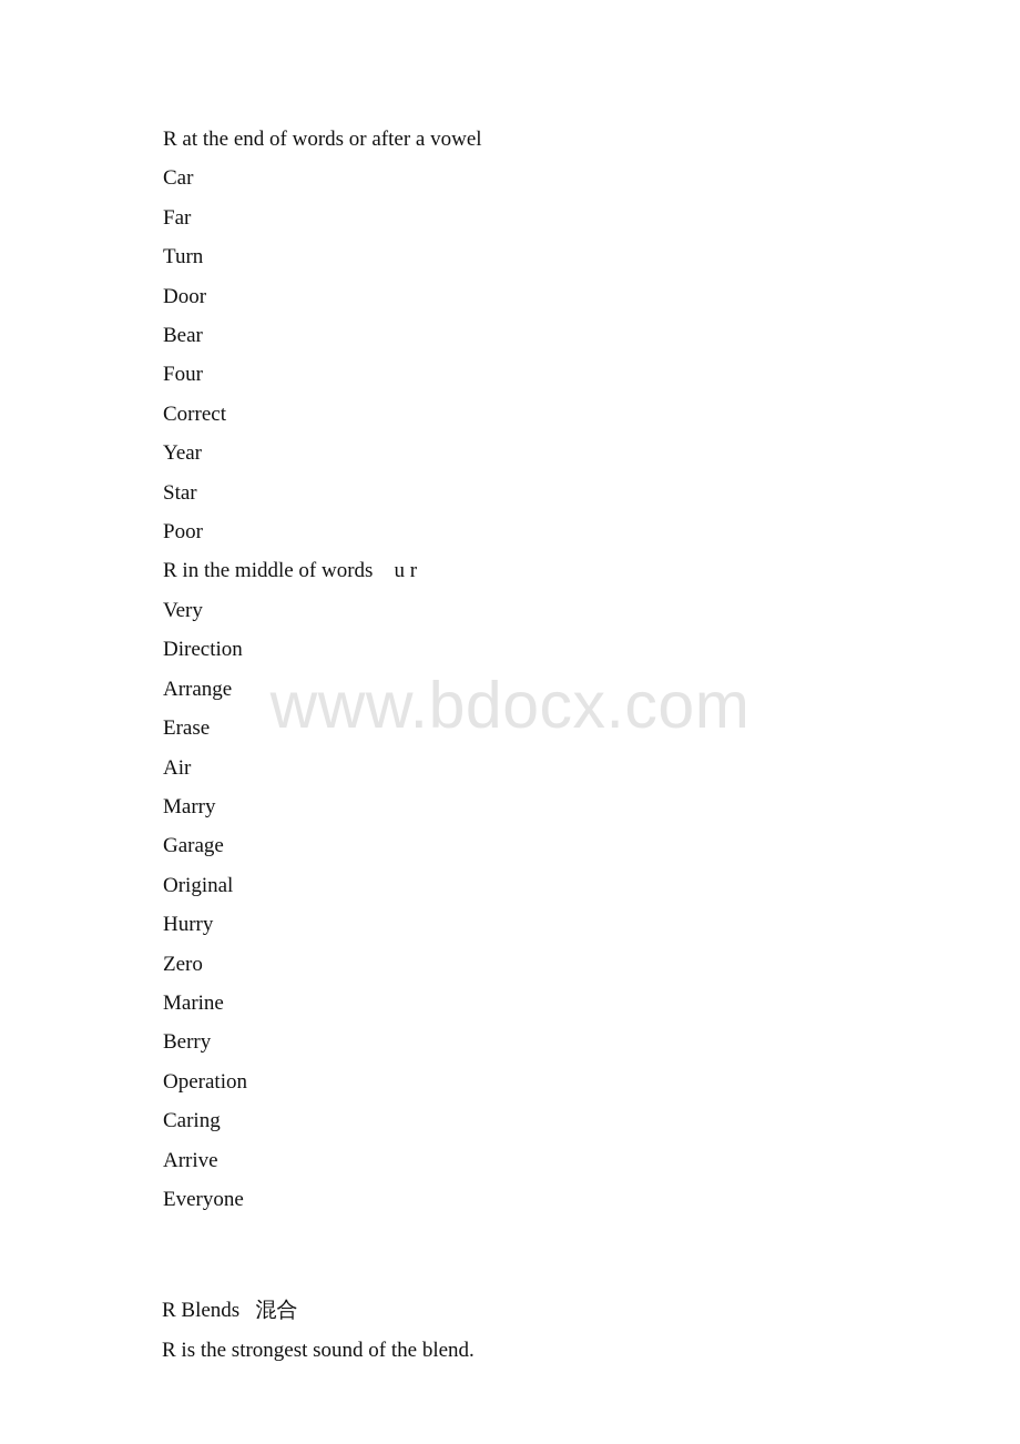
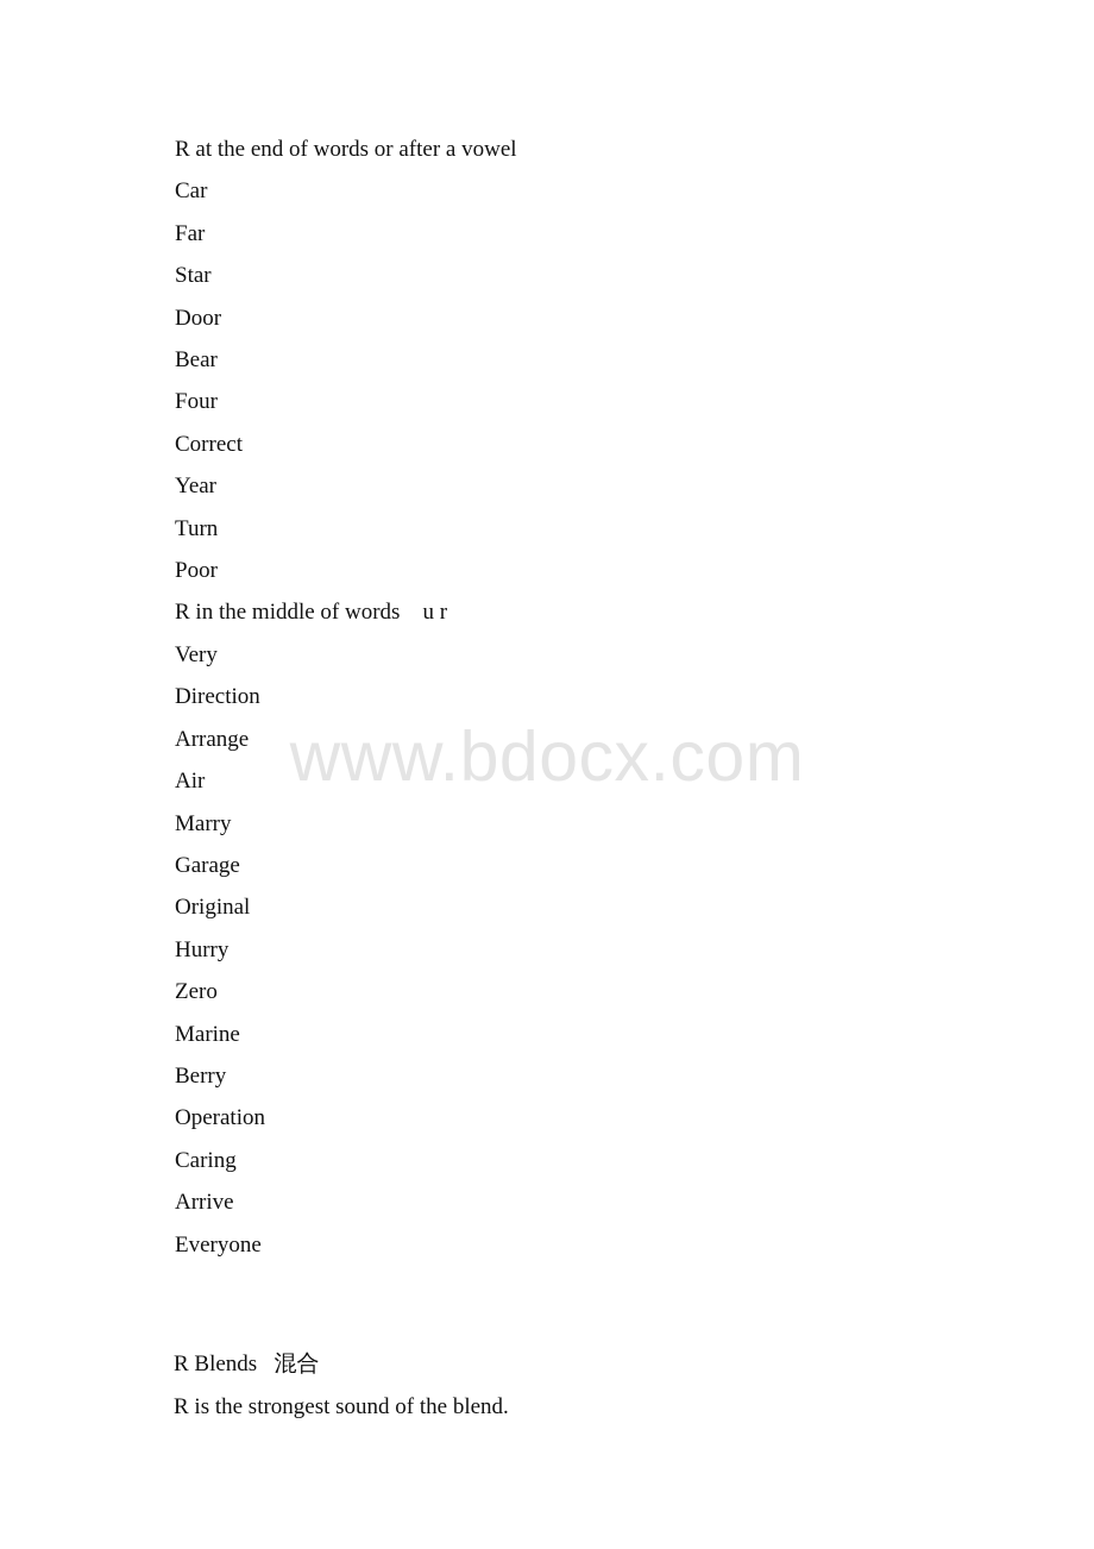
  www.bdocx.com
  R at the end of words or after a vowel
  Car
  Far
- Turn
+ Star
  Door
  Bear
  Four
  Correct
  Year
- Star
+ Turn
  Poor
  R in the middle of words u r
  Very
  Direction
  Arrange
- Erase
  Air
  Marry
  Garage
  Original
  Hurry
  Zero
  Marine
  Berry
  Operation
  Caring
  Arrive
  Everyone
  R Blends 混合
  R is the strongest sound of the blend.
